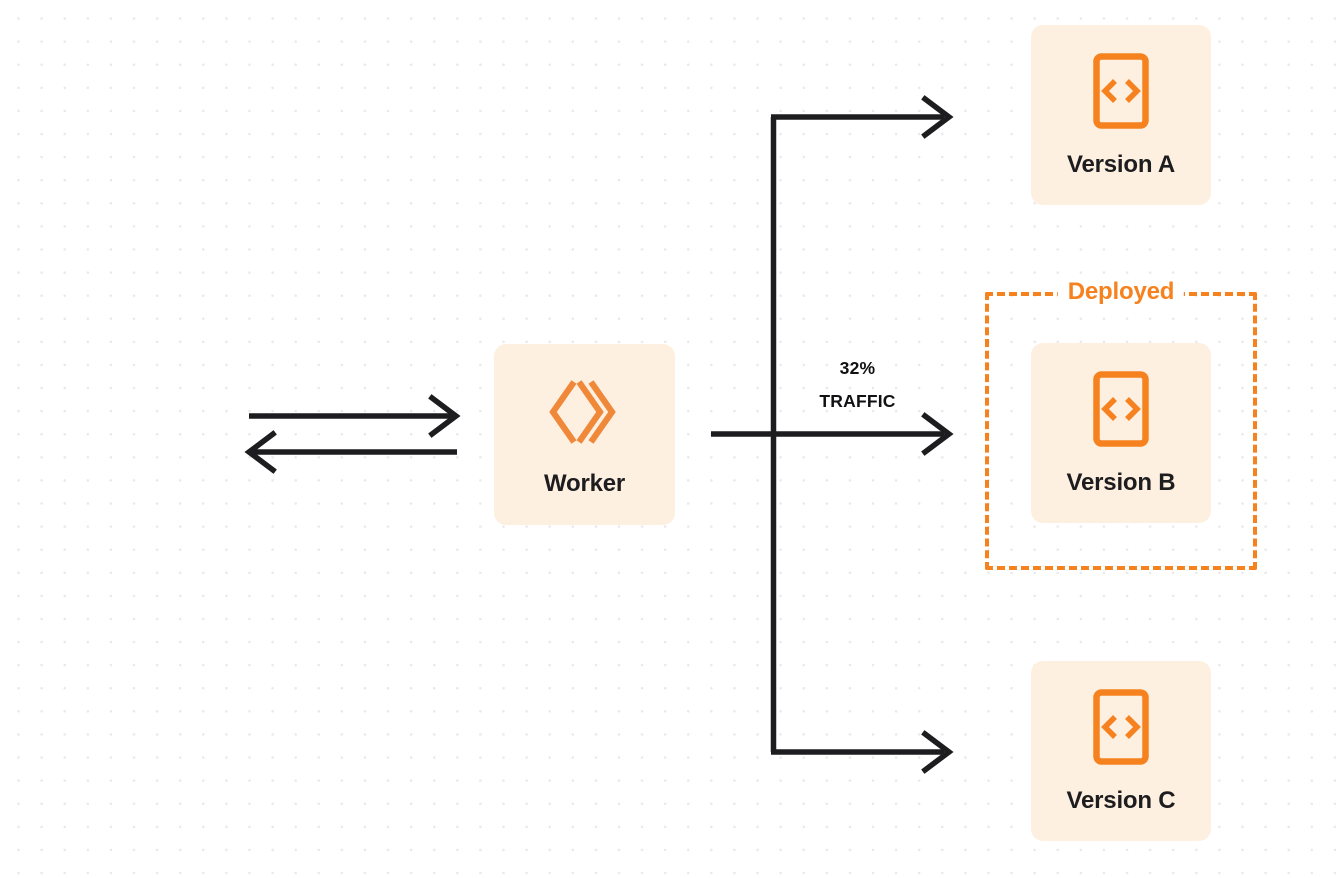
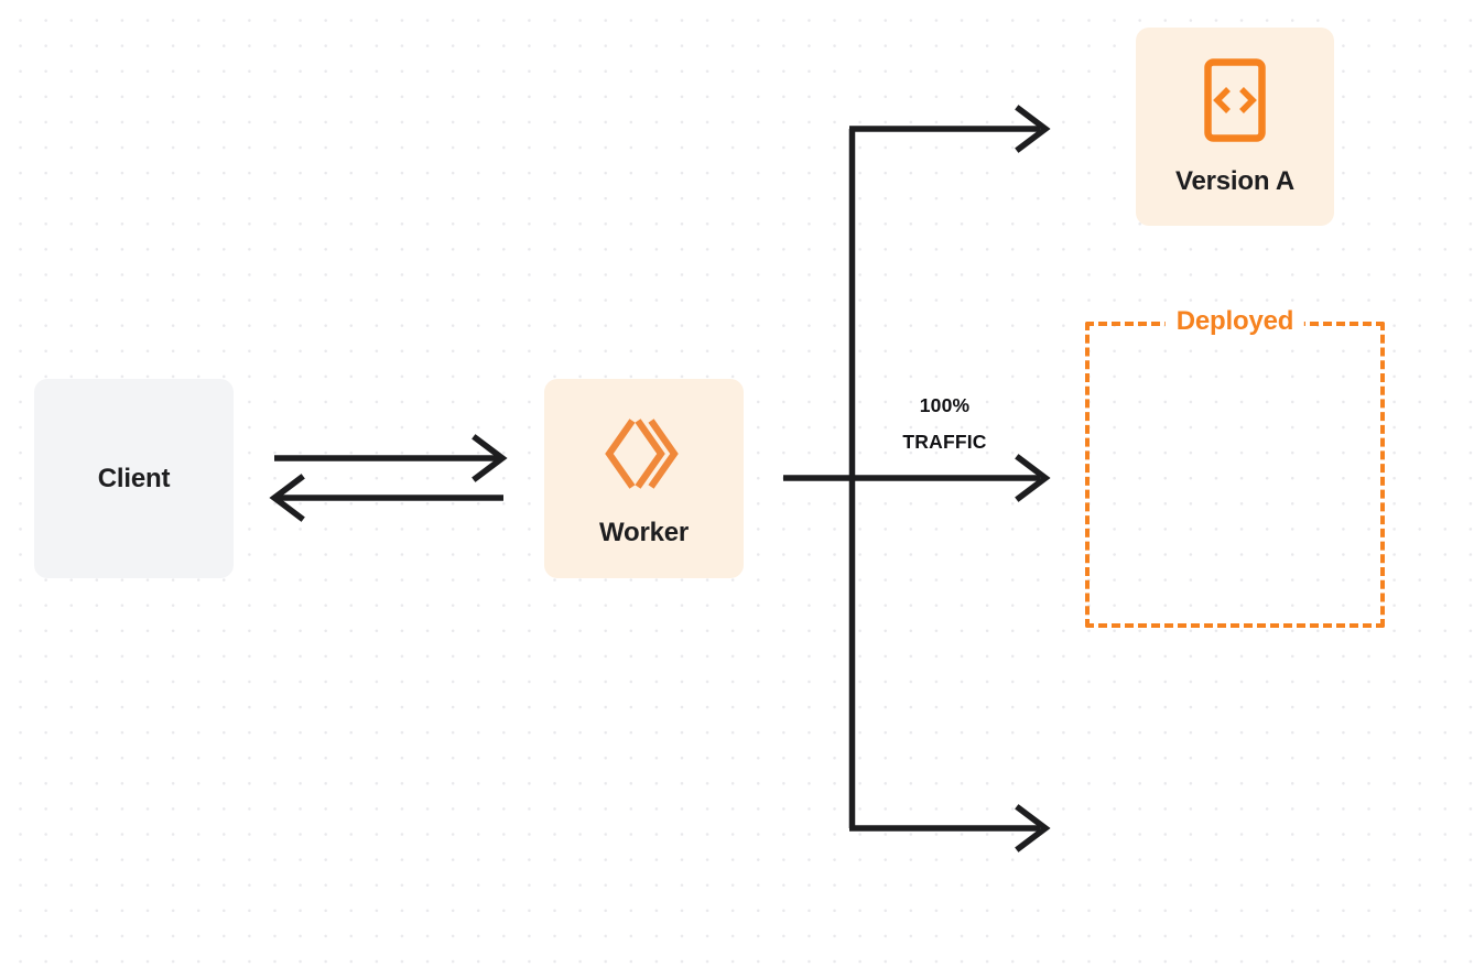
- 32%
+ 100%
  TRAFFIC
+ Client
  Worker
  Version A
  Deployed
- Version B
- Version C
